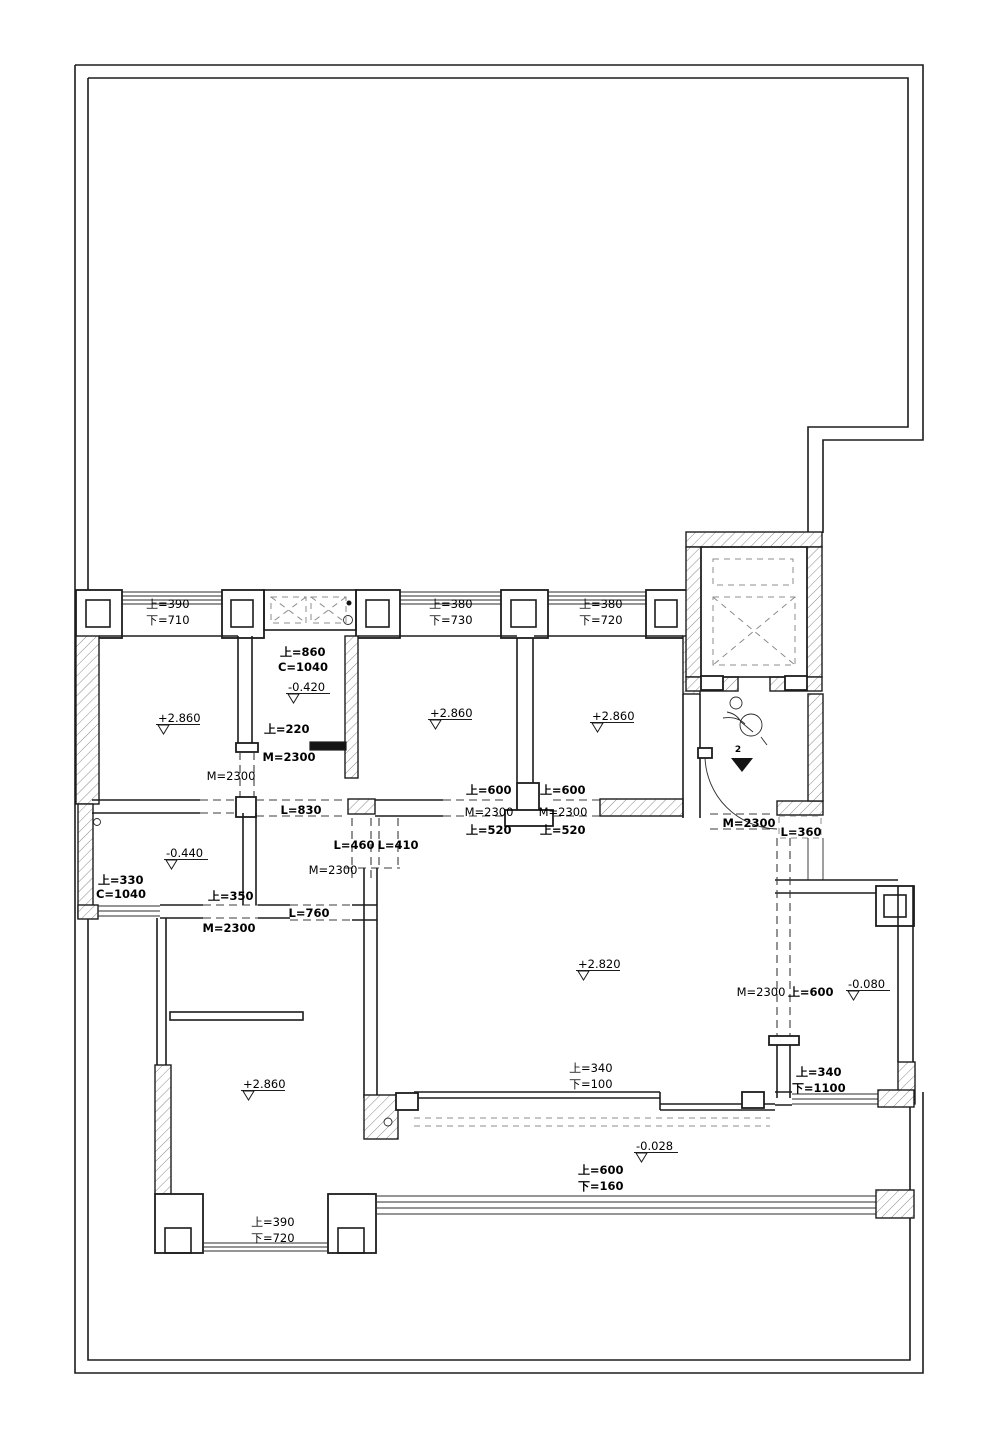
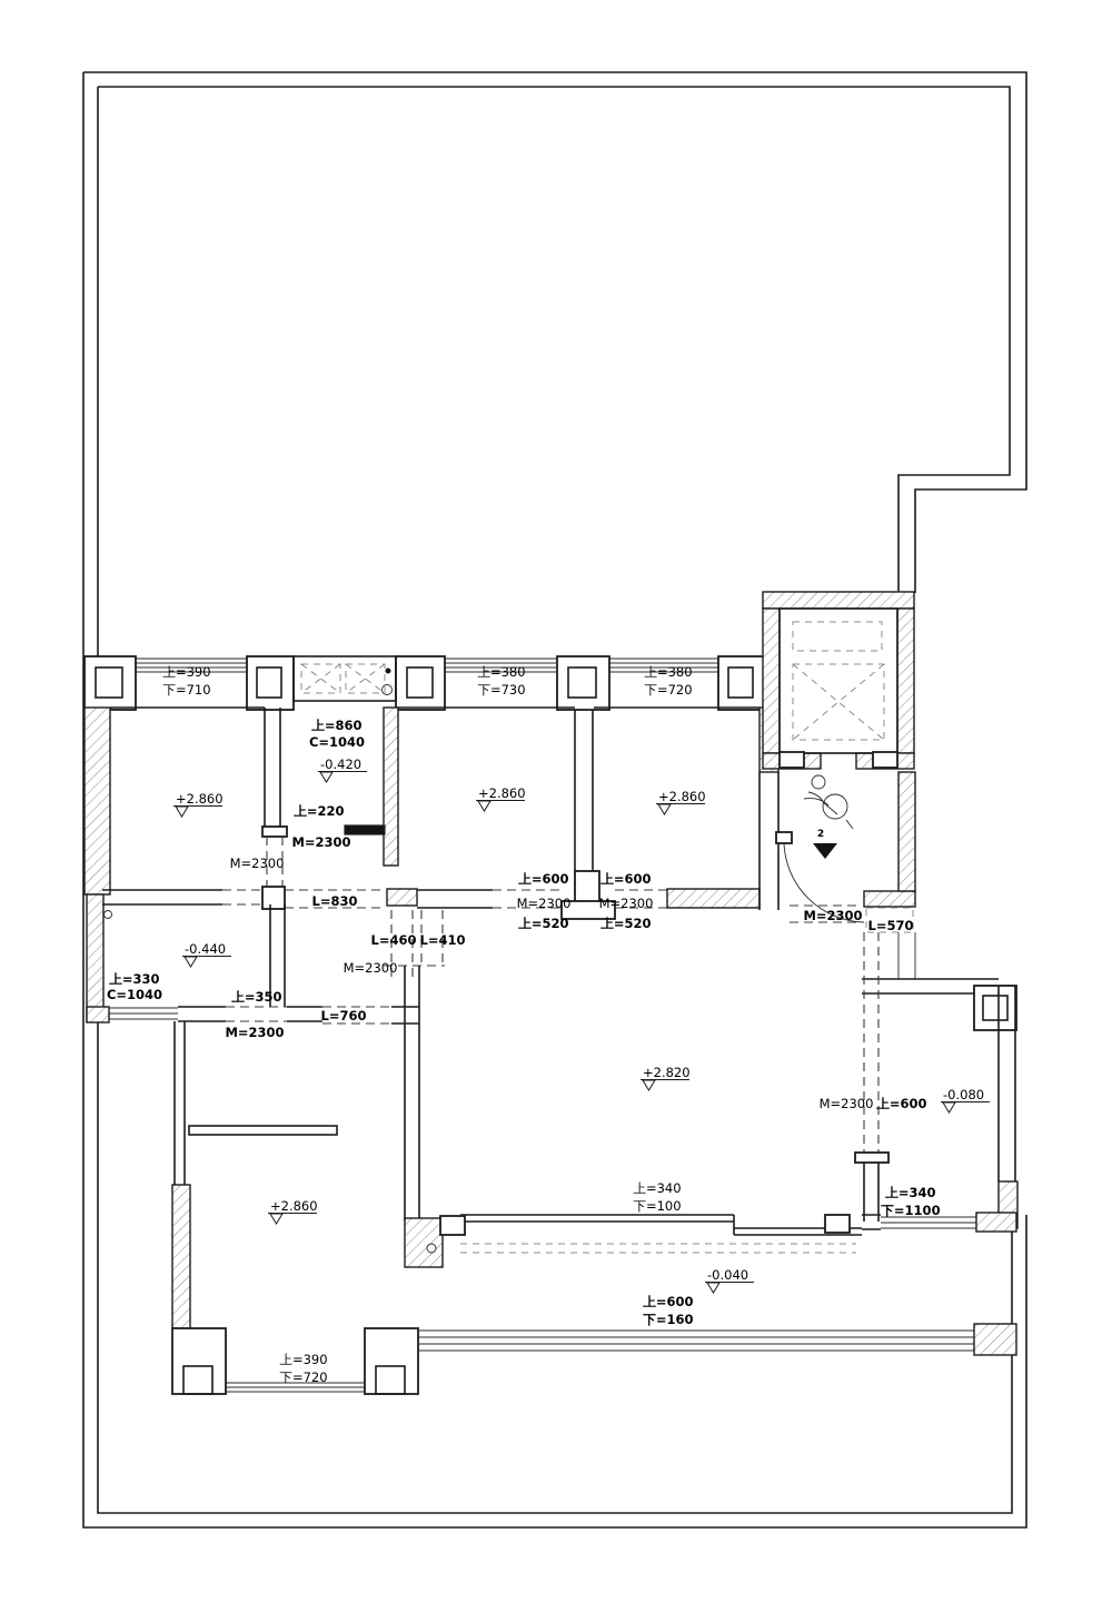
  上=390
  下=710
  上=860
  C=1040
  -0.420
  +2.860
  上=220
  M=2300
  M=2300
  上=380
  下=730
  上=380
  下=720
  +2.860
  +2.860
  上=600
  M=2300
  上=520
  上=600
  M=2300
  上=520
  L=830
  L=460
  L=410
  M=2300
  -0.440
  上=330
  C=1040
  上=350
  L=760
  M=2300
  M=2300
- L=360
+ L=570
  +2.820
  M=2300
  上=600
  -0.080
  上=340
  下=100
  上=340
  下=1100
  +2.860
- -0.028
+ -0.040
  上=600
  下=160
  上=390
  下=720
  2
